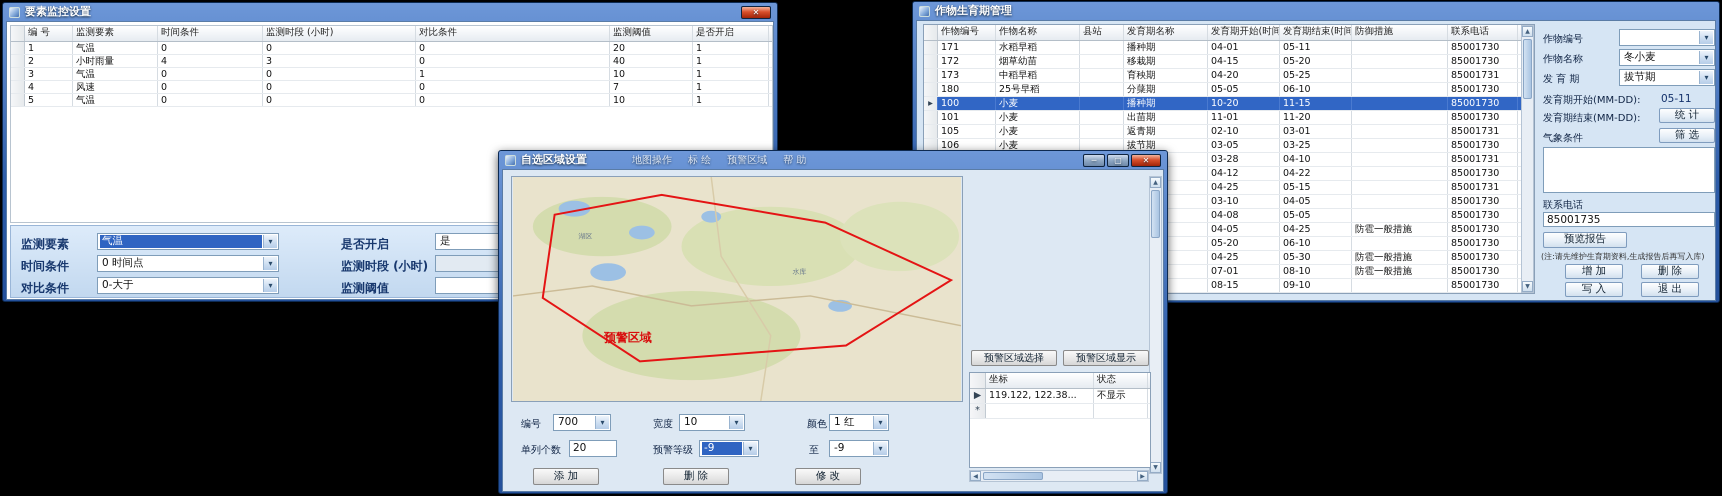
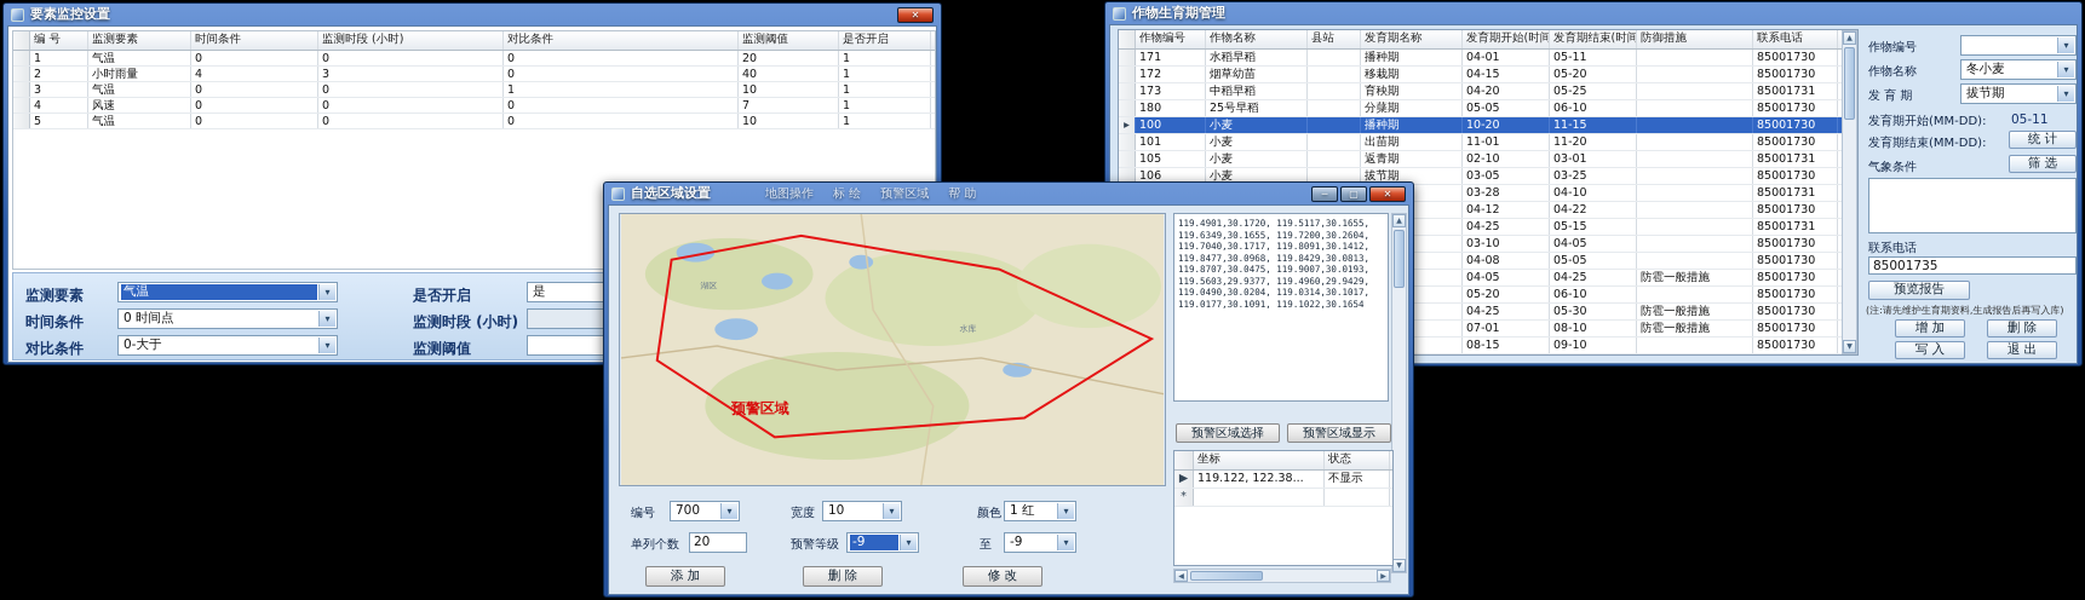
  作物生育期管理
  作物编号
  作物名称
  县站
  发育期名称
  发育期开始(时间
  发育期结束(时间
  防御措施
  联系电话
  171
  水稻早稻
  播种期
  04-01
  05-11
  85001730
  172
  烟草幼苗
  移栽期
  04-15
  05-20
  85001730
  173
  中稻早稻
  育秧期
  04-20
  05-25
  85001731
  180
  25号早稻
  分蘖期
  05-05
  06-10
  85001730
  ▸
  100
  小麦
  播种期
  10-20
  11-15
  85001730
  101
  小麦
  出苗期
  11-01
  11-20
  85001730
  105
  小麦
  返青期
  02-10
  03-01
  85001731
  106
  小麦
  拔节期
  03-05
  03-25
  85001730
  03-28
  04-10
  85001731
  04-12
  04-22
  85001730
  04-25
  05-15
  85001731
  03-10
  04-05
  85001730
  04-08
  05-05
  85001730
  04-05
  04-25
  防雹一般措施
  85001730
  05-20
  06-10
  85001730
  04-25
  05-30
  防雹一般措施
  85001730
  07-01
  08-10
  防雹一般措施
  85001730
  08-15
  09-10
  85001730
  作物编号
  ▾
  作物名称
  冬小麦
  ▾
  发 育 期
  拔节期
  ▾
  发育期开始(MM-DD):
  05-11
  发育期结束(MM-DD):
  统 计
  气象条件
  筛 选
  联系电话
  85001735
  预览报告
  (注:请先维护生育期资料,生成报告后再写入库)
  增 加
  删 除
  写 入
  退 出
  要素监控设置
  ✕
  编 号
  监测要素
  时间条件
  监测时段 (小时)
  对比条件
  监测阈值
  是否开启
  1
  气温
  0
  0
  0
  20
  1
  2
  小时雨量
  4
  3
  0
  40
  1
  3
  气温
  0
  0
  1
  10
  1
  4
  风速
  0
  0
  0
  7
  1
  5
  气温
  0
  0
  0
  10
  1
  监测要素
  气温
  ▾
  时间条件
  0 时间点
  ▾
  对比条件
  0-大于
  ▾
  是否开启
  是
  监测时段 (小时)
  监测阈值
  自选区域设置
  地图操作
  标 绘
  预警区域
  帮 助
  ─
  ▢
  ✕
  湖区
  水库
  预警区域
+ 119.4901,30.1720, 119.5117,30.1655,
+ 119.6349,30.1655, 119.7200,30.2604,
+ 119.7040,30.1717, 119.8091,30.1412,
+ 119.8477,30.0968, 119.8429,30.0813,
+ 119.8707,30.0475, 119.9007,30.0193,
+ 119.5603,29.9377, 119.4960,29.9429,
+ 119.0490,30.0204, 119.0314,30.1017,
+ 119.0177,30.1091, 119.1022,30.1654
  预警区域选择
  预警区域显示
  坐标
  状态
  ▶
  119.122, 122.38...
  不显示
  *
  编号
  700
  ▾
  宽度
  10
  ▾
  颜色
  1 红
  ▾
  单列个数
  20
  预警等级
  -9
  ▾
  至
  -9
  ▾
  添 加
  删 除
  修 改
